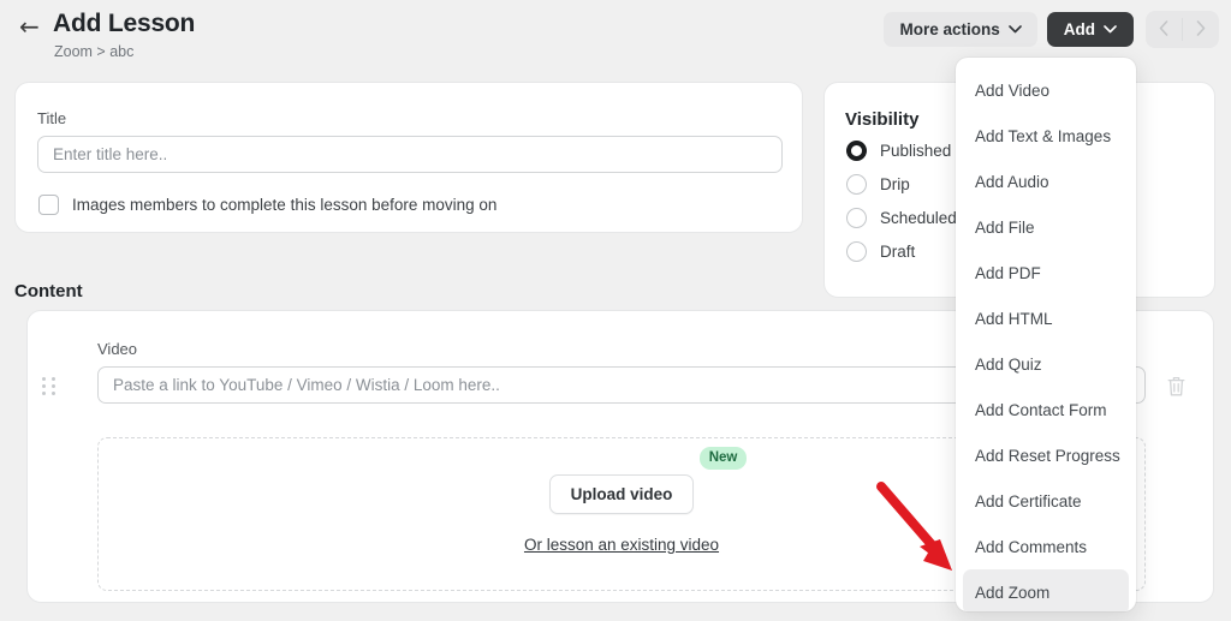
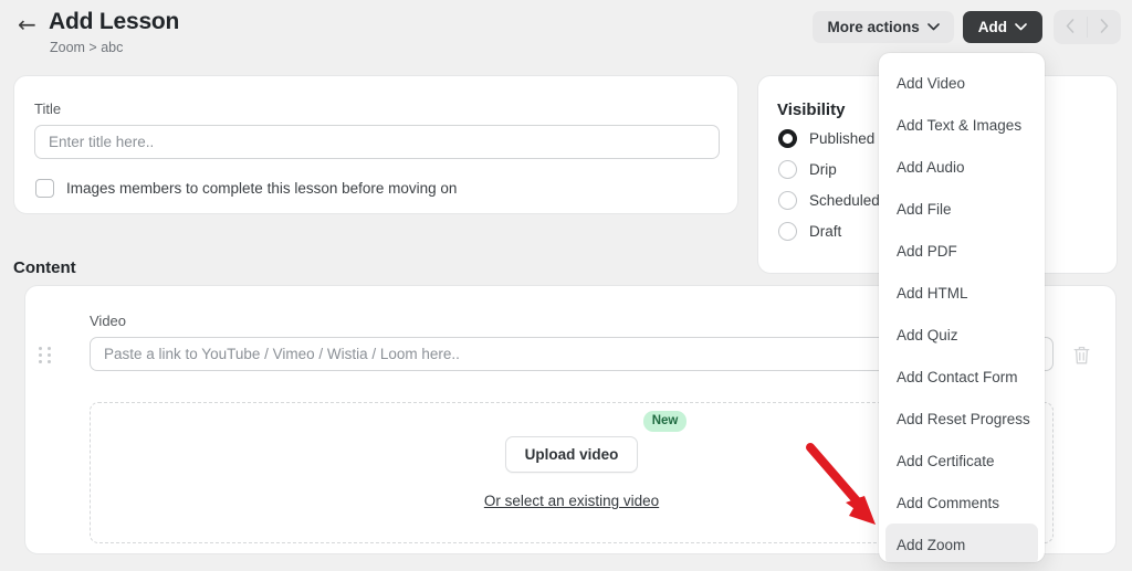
  ←
  Add Lesson
  Zoom > abc
  More actions
  Add
  Title
  Enter title here..
  Images members to complete this lesson before moving on
  Visibility
  Published
  Drip
  Scheduled
  Draft
  Content
  Video
  Paste a link to YouTube / Vimeo / Wistia / Loom here..
  Upload video
  New
- Or lesson an existing video
+ Or select an existing video
  Add Video
  Add Text & Images
  Add Audio
  Add File
  Add PDF
  Add HTML
  Add Quiz
  Add Contact Form
  Add Reset Progress
  Add Certificate
  Add Comments
  Add Zoom
